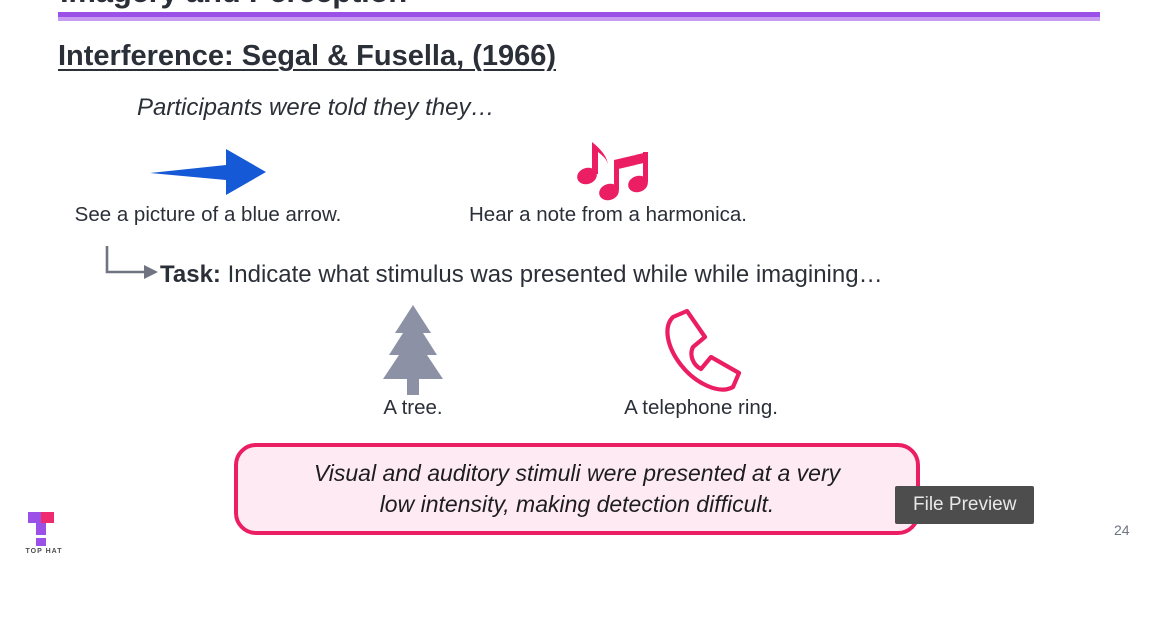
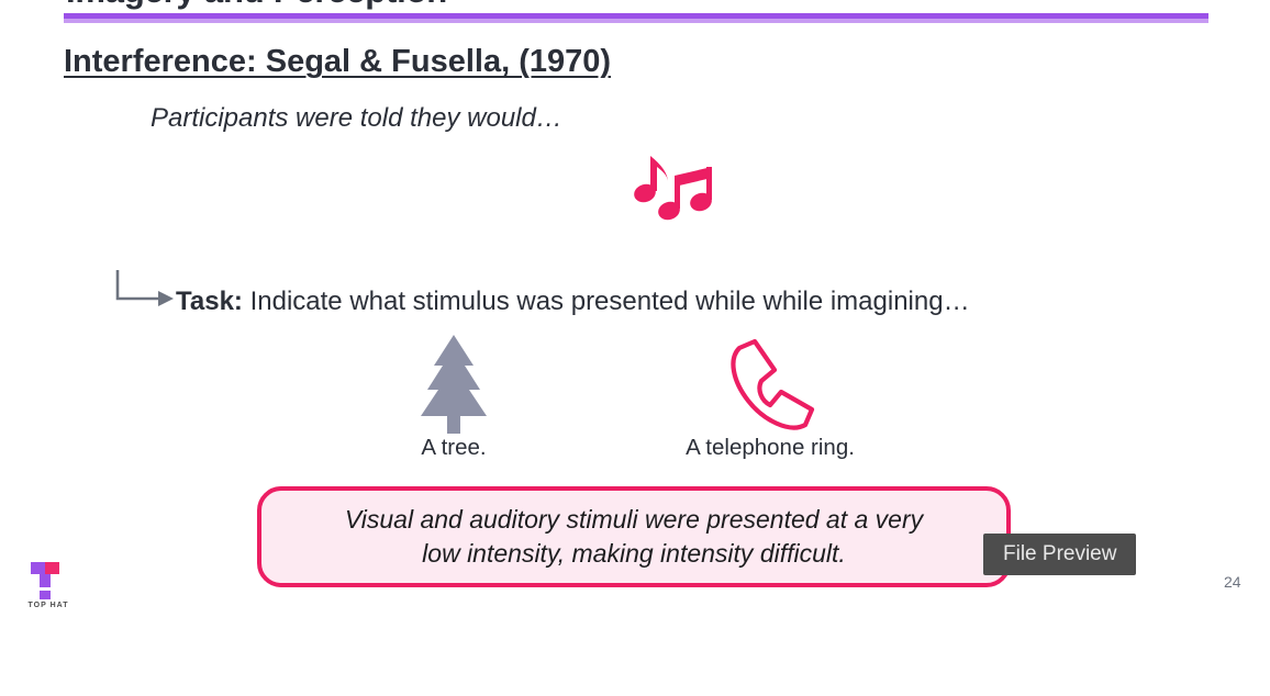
- Interference: Segal & Fusella, (1966)
+ Interference: Segal & Fusella, (1970)
- Participants were told they they…
+ Participants were told they would…
- See a picture of a blue arrow.
- Hear a note from a harmonica.
  Task: Indicate what stimulus was presented while while imagining…
  A tree.
  A telephone ring.
  Visual and auditory stimuli were presented at a very
- low intensity, making detection difficult.
+ low intensity, making intensity difficult.
  File Preview
  24
